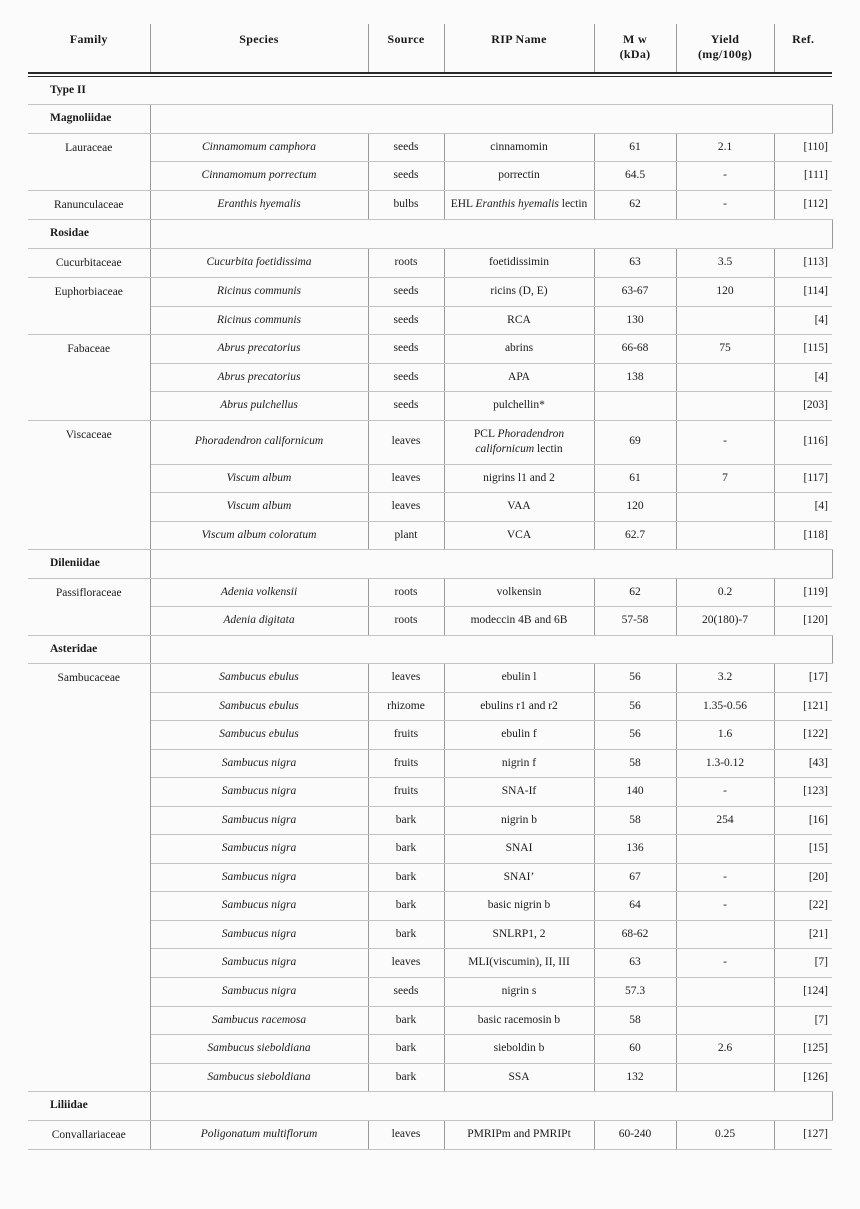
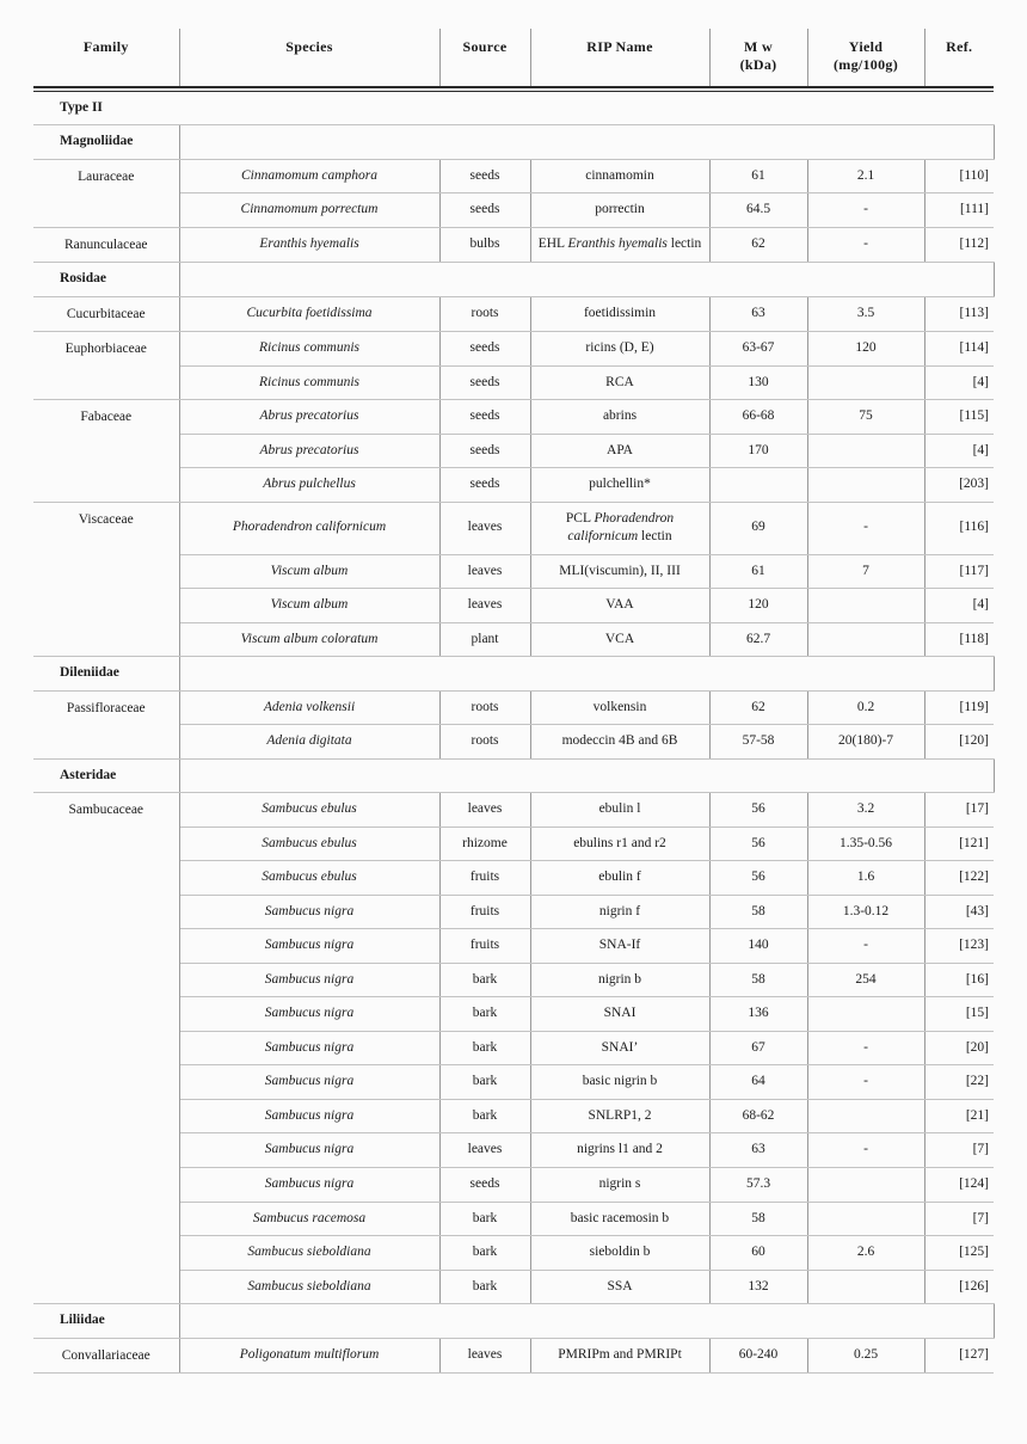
  Family	Species	Source	RIP Name	M w (kDa)	Yield (mg/100g)	Ref.
  Type II
  Magnoliidae
  Lauraceae	Cinnamomum camphora	seeds	cinnamomin	61	2.1	[110]
  Cinnamomum porrectum	seeds	porrectin	64.5	-	[111]
  Ranunculaceae	Eranthis hyemalis	bulbs	EHL Eranthis hyemalis lectin	62	-	[112]
  Rosidae
  Cucurbitaceae	Cucurbita foetidissima	roots	foetidissimin	63	3.5	[113]
  Euphorbiaceae	Ricinus communis	seeds	ricins (D, E)	63-67	120	[114]
  Ricinus communis	seeds	RCA	130		[4]
  Fabaceae	Abrus precatorius	seeds	abrins	66-68	75	[115]
- Abrus precatorius	seeds	APA	138		[4]
+ Abrus precatorius	seeds	APA	170		[4]
  Abrus pulchellus	seeds	pulchellin*			[203]
  Viscaceae	Phoradendron californicum	leaves	PCL Phoradendron californicum lectin	69	-	[116]
- Viscum album	leaves	nigrins l1 and 2	61	7	[117]
+ Viscum album	leaves	MLI(viscumin), II, III	61	7	[117]
  Viscum album	leaves	VAA	120		[4]
  Viscum album coloratum	plant	VCA	62.7		[118]
  Dileniidae
  Passifloraceae	Adenia volkensii	roots	volkensin	62	0.2	[119]
  Adenia digitata	roots	modeccin 4B and 6B	57-58	20(180)-7	[120]
  Asteridae
  Sambucaceae	Sambucus ebulus	leaves	ebulin l	56	3.2	[17]
  Sambucus ebulus	rhizome	ebulins r1 and r2	56	1.35-0.56	[121]
  Sambucus ebulus	fruits	ebulin f	56	1.6	[122]
  Sambucus nigra	fruits	nigrin f	58	1.3-0.12	[43]
  Sambucus nigra	fruits	SNA-If	140	-	[123]
  Sambucus nigra	bark	nigrin b	58	254	[16]
  Sambucus nigra	bark	SNAI	136		[15]
  Sambucus nigra	bark	SNAI’	67	-	[20]
  Sambucus nigra	bark	basic nigrin b	64	-	[22]
  Sambucus nigra	bark	SNLRP1, 2	68-62		[21]
- Sambucus nigra	leaves	MLI(viscumin), II, III	63	-	[7]
+ Sambucus nigra	leaves	nigrins l1 and 2	63	-	[7]
  Sambucus nigra	seeds	nigrin s	57.3		[124]
  Sambucus racemosa	bark	basic racemosin b	58		[7]
  Sambucus sieboldiana	bark	sieboldin b	60	2.6	[125]
  Sambucus sieboldiana	bark	SSA	132		[126]
  Liliidae
  Convallariaceae	Poligonatum multiflorum	leaves	PMRIPm and PMRIPt	60-240	0.25	[127]
